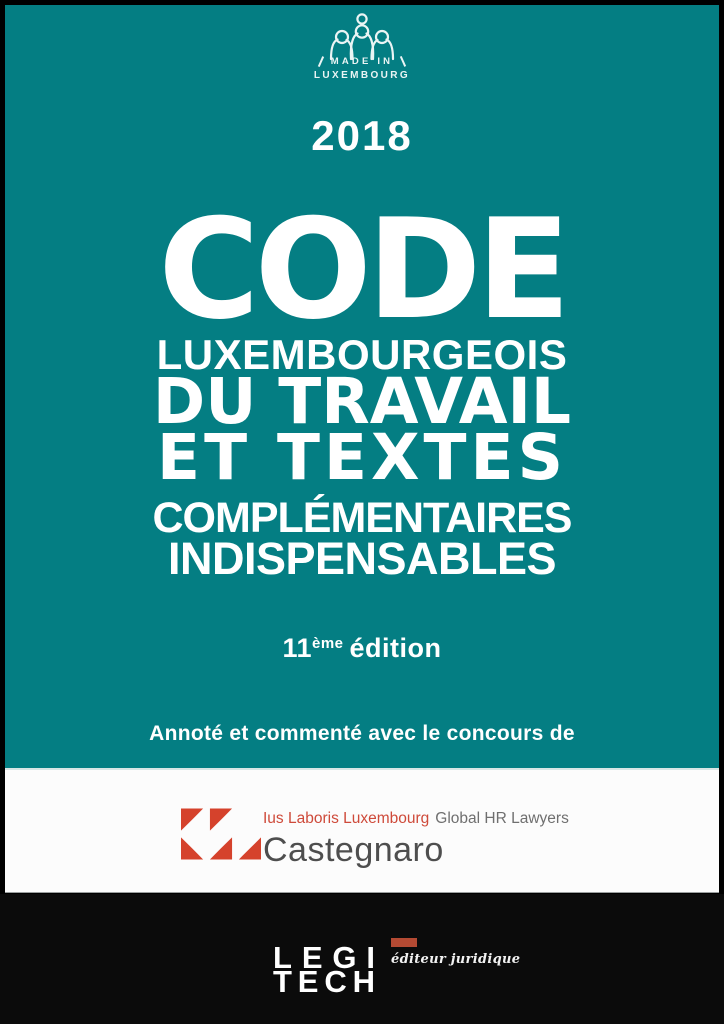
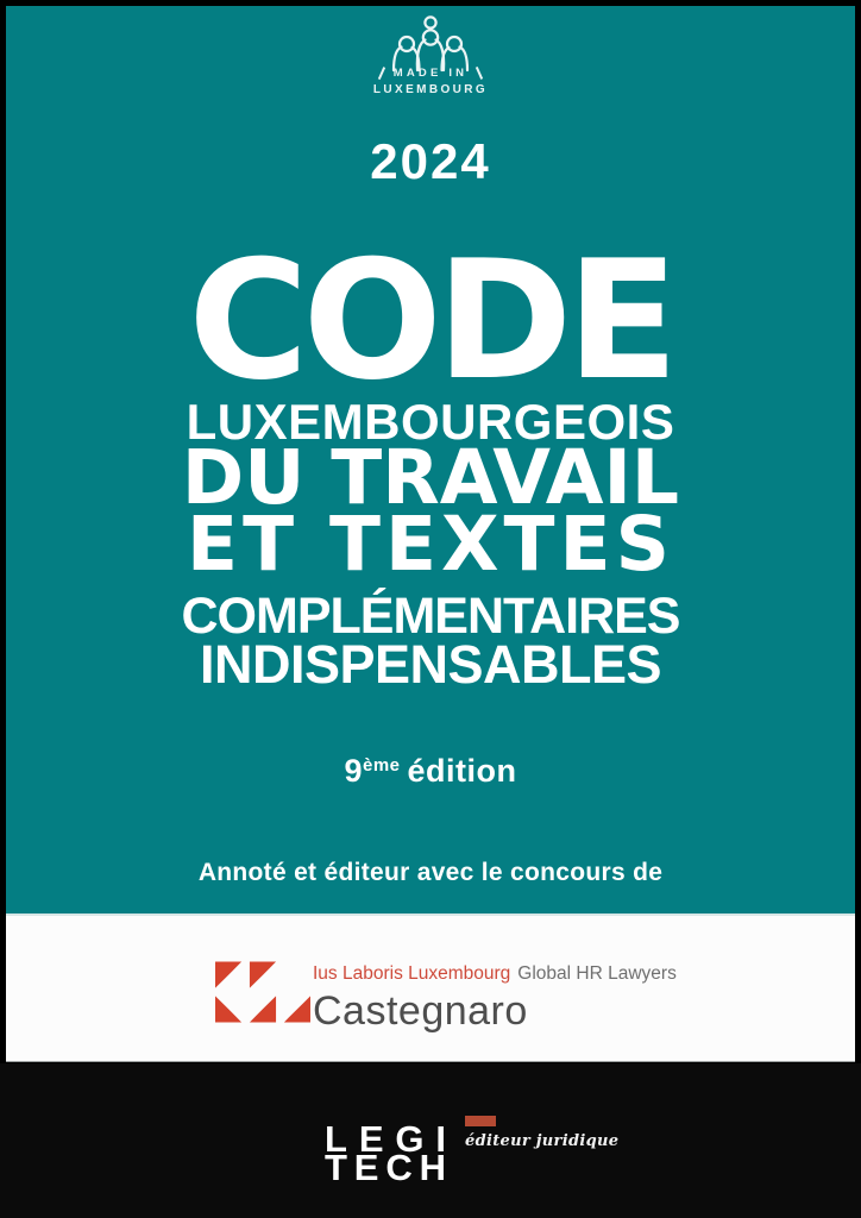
  MADE IN
  LUXEMBOURG
- 2018
+ 2024
  CODE
  LUXEMBOURGEOIS
  DU TRAVAIL
  ET TEXTES
  COMPLÉMENTAIRES
  INDISPENSABLES
- 11ème édition
+ 9ème édition
- Annoté et commenté avec le concours de
+ Annoté et éditeur avec le concours de
  Ius Laboris Luxembourg Global HR Lawyers
  Castegnaro
  L
  E
  G
  I
  T
  E
  C
  H
  éditeur juridique
